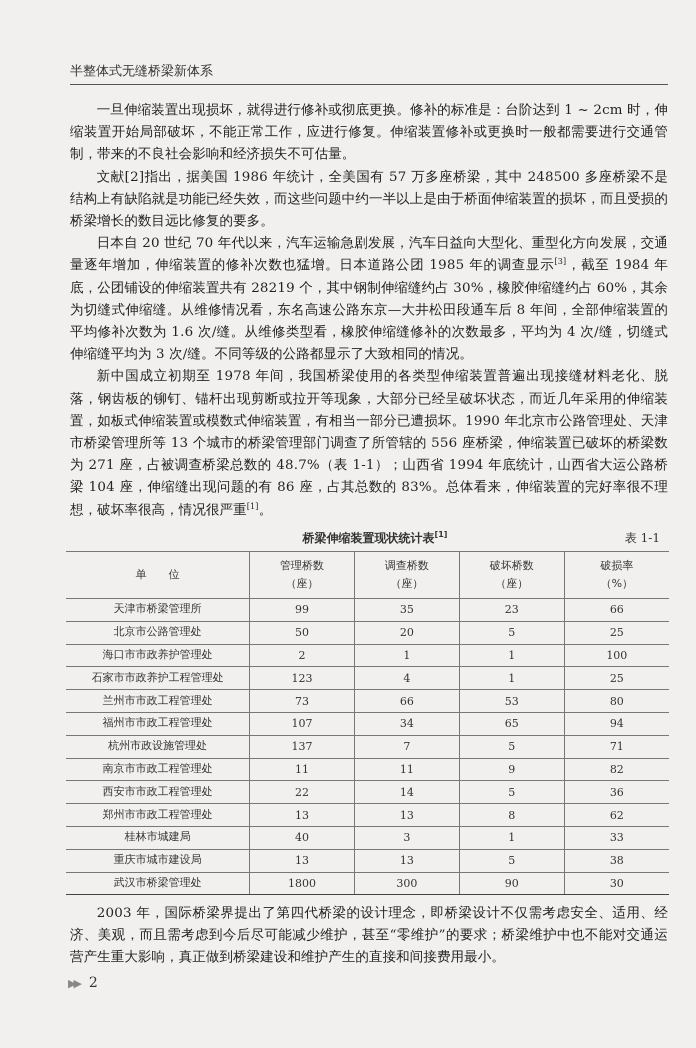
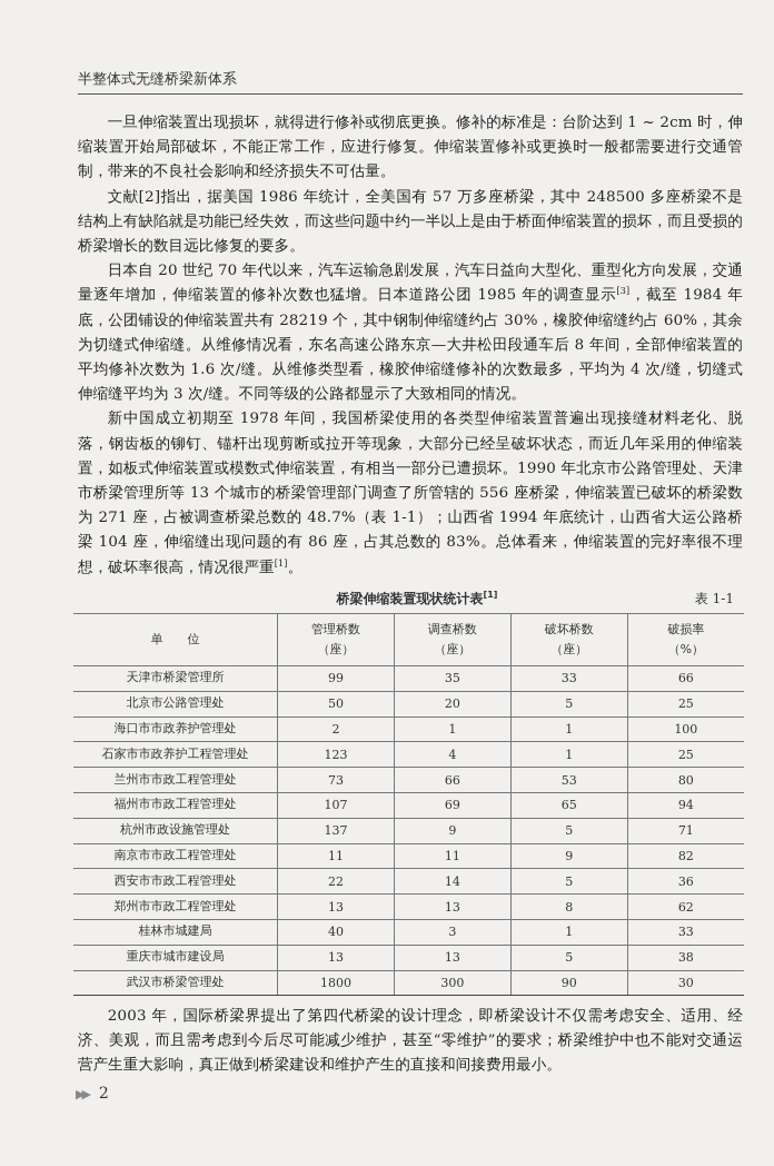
  半整体式无缝桥梁新体系
  一旦伸缩装置出现损坏，就得进行修补或彻底更换。修补的标准是：台阶达到 1 ~ 2cm 时，伸缩装置开始局部破坏，不能正常工作，应进行修复。伸缩装置修补或更换时一般都需要进行交通管制，带来的不良社会影响和经济损失不可估量。
  文献[2]指出，据美国 1986 年统计，全美国有 57 万多座桥梁，其中 248500 多座桥梁不是结构上有缺陷就是功能已经失效，而这些问题中约一半以上是由于桥面伸缩装置的损坏，而且受损的桥梁增长的数目远比修复的要多。
  日本自 20 世纪 70 年代以来，汽车运输急剧发展，汽车日益向大型化、重型化方向发展，交通量逐年增加，伸缩装置的修补次数也猛增。日本道路公团 1985 年的调查显示[3]，截至 1984 年底，公团铺设的伸缩装置共有 28219 个，其中钢制伸缩缝约占 30%，橡胶伸缩缝约占 60%，其余为切缝式伸缩缝。从维修情况看，东名高速公路东京—大井松田段通车后 8 年间，全部伸缩装置的平均修补次数为 1.6 次/缝。从维修类型看，橡胶伸缩缝修补的次数最多，平均为 4 次/缝，切缝式伸缩缝平均为 3 次/缝。不同等级的公路都显示了大致相同的情况。
  新中国成立初期至 1978 年间，我国桥梁使用的各类型伸缩装置普遍出现接缝材料老化、脱落，钢齿板的铆钉、锚杆出现剪断或拉开等现象，大部分已经呈破坏状态，而近几年采用的伸缩装置，如板式伸缩装置或模数式伸缩装置，有相当一部分已遭损坏。1990 年北京市公路管理处、天津市桥梁管理所等 13 个城市的桥梁管理部门调查了所管辖的 556 座桥梁，伸缩装置已破坏的桥梁数为 271 座，占被调查桥梁总数的 48.7%（表 1-1）；山西省 1994 年底统计，山西省大运公路桥梁 104 座，伸缩缝出现问题的有 86 座，占其总数的 83%。总体看来，伸缩装置的完好率很不理想，破坏率很高，情况很严重[1]。
  桥梁伸缩装置现状统计表[1]
  表 1-1
  单 位	管理桥数（座）	调查桥数（座）	破坏桥数（座）	破损率（%）
- 天津市桥梁管理所	99	35	23	66
+ 天津市桥梁管理所	99	35	33	66
  北京市公路管理处	50	20	5	25
  海口市市政养护管理处	2	1	1	100
  石家市市政养护工程管理处	123	4	1	25
  兰州市市政工程管理处	73	66	53	80
- 福州市市政工程管理处	107	34	65	94
+ 福州市市政工程管理处	107	69	65	94
- 杭州市政设施管理处	137	7	5	71
+ 杭州市政设施管理处	137	9	5	71
  南京市市政工程管理处	11	11	9	82
  西安市市政工程管理处	22	14	5	36
  郑州市市政工程管理处	13	13	8	62
  桂林市城建局	40	3	1	33
  重庆市城市建设局	13	13	5	38
  武汉市桥梁管理处	1800	300	90	30
  2003 年，国际桥梁界提出了第四代桥梁的设计理念，即桥梁设计不仅需考虑安全、适用、经济、美观，而且需考虑到今后尽可能减少维护，甚至“零维护”的要求；桥梁维护中也不能对交通运营产生重大影响，真正做到桥梁建设和维护产生的直接和间接费用最小。
  ▶▶
  2
